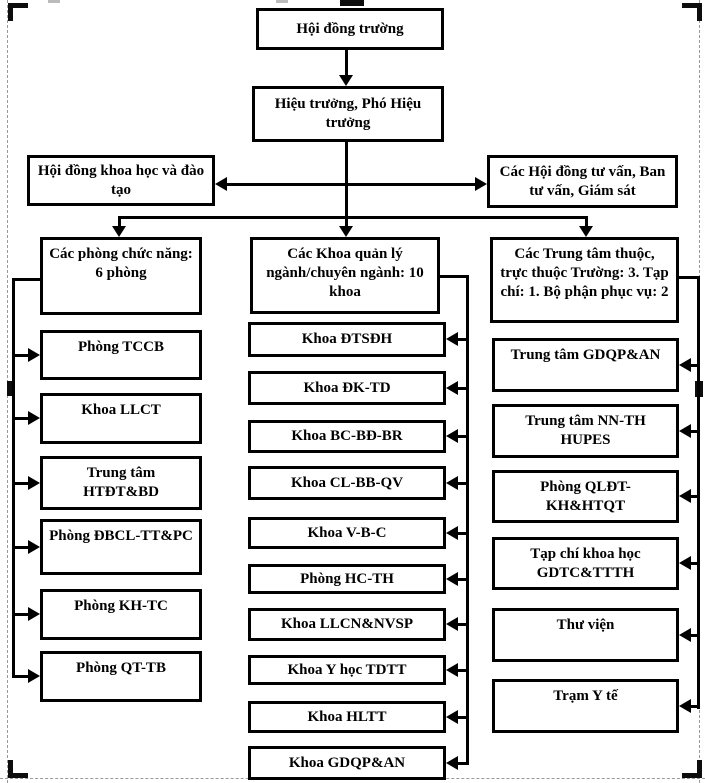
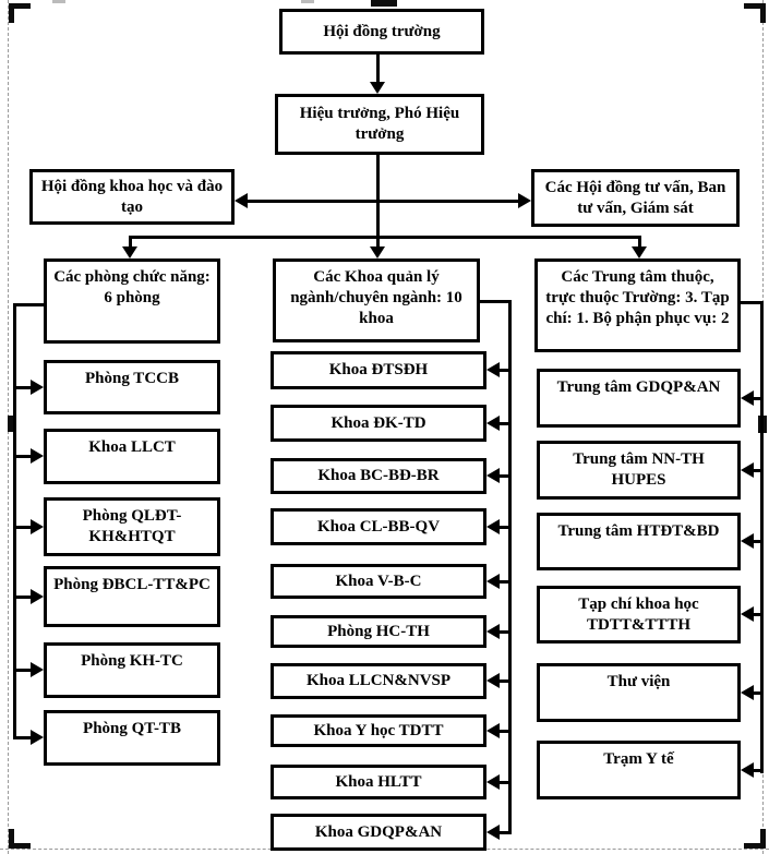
  Hội đồng trường
  Hiệu trưởng, Phó Hiệu trưởng
  Hội đồng khoa học và đào tạo
  Các Hội đồng tư vấn, Ban tư vấn, Giám sát
  Các phòng chức năng: 6 phòng
  Các Khoa quản lý ngành/chuyên ngành: 10 khoa
  Các Trung tâm thuộc, trực thuộc Trường: 3. Tạp chí: 1. Bộ phận phục vụ: 2
  Phòng TCCB
  Khoa LLCT
- Trung tâm HTĐT&BD
+ Phòng QLĐT-KH&HTQT
  Phòng ĐBCL-TT&PC
  Phòng KH-TC
  Phòng QT-TB
  Khoa ĐTSĐH
  Khoa ĐK-TD
  Khoa BC-BĐ-BR
  Khoa CL-BB-QV
  Khoa V-B-C
  Phòng HC-TH
  Khoa LLCN&NVSP
  Khoa Y học TDTT
  Khoa HLTT
  Khoa GDQP&AN
  Trung tâm GDQP&AN
  Trung tâm NN-TH HUPES
- Phòng QLĐT-KH&HTQT
+ Trung tâm HTĐT&BD
- Tạp chí khoa học GDTC&TTTH
+ Tạp chí khoa học TDTT&TTTH
  Thư viện
  Trạm Y tế
